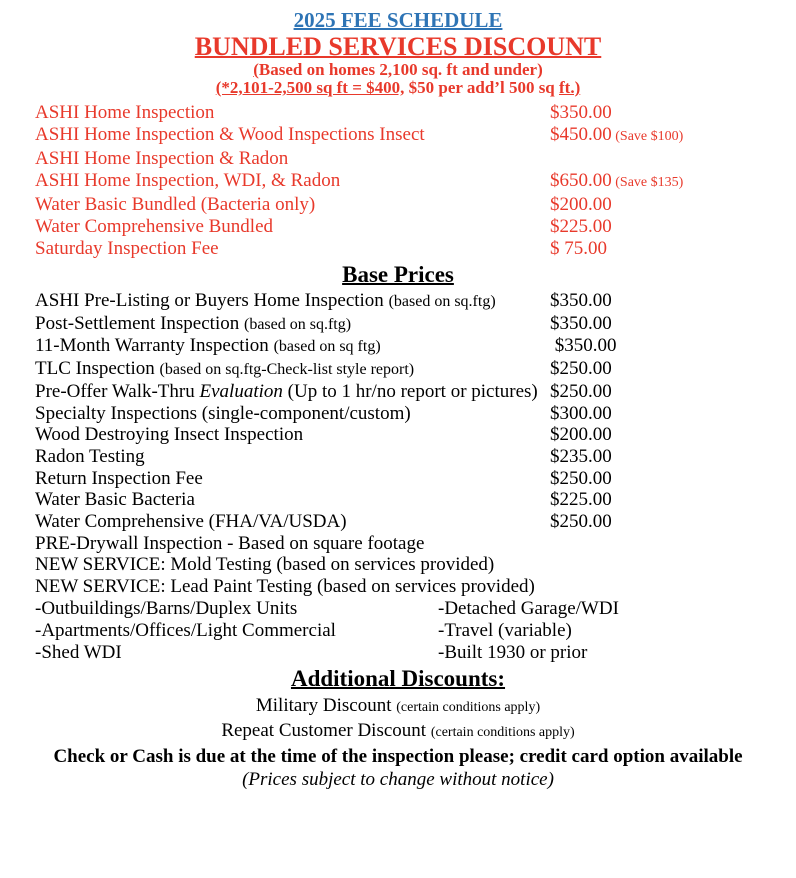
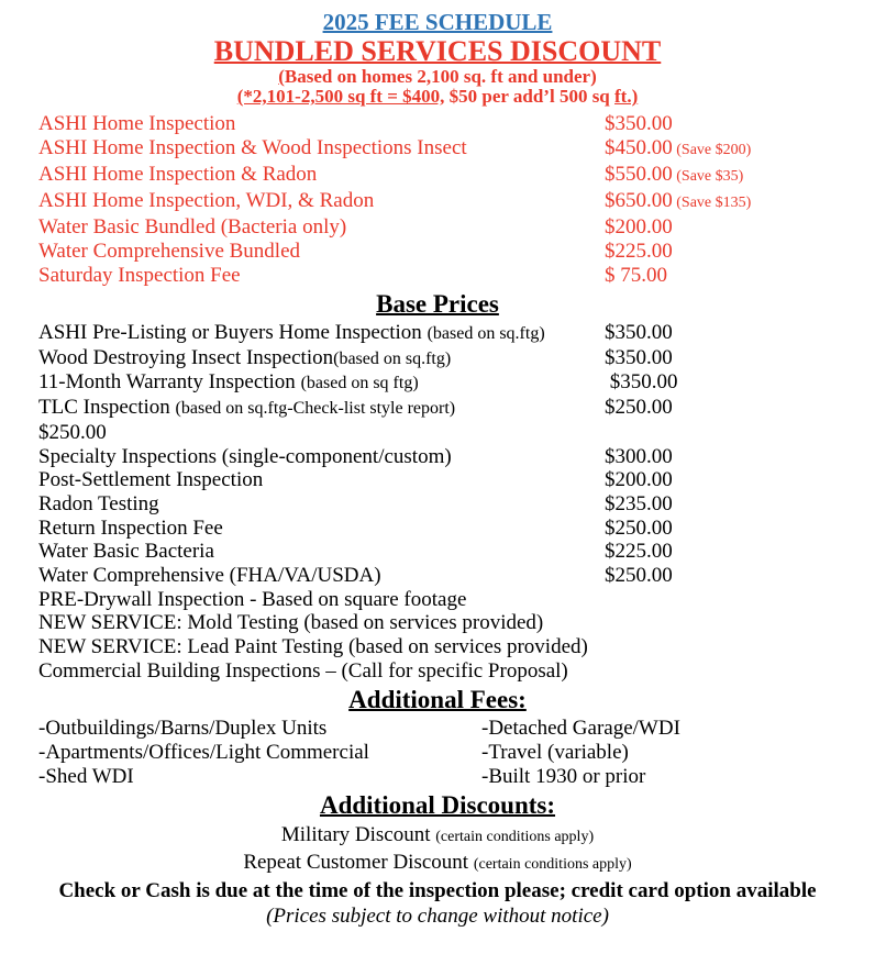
  2025 FEE SCHEDULE
  BUNDLED SERVICES DISCOUNT
  (Based on homes 2,100 sq. ft and under)
  (*2,101-2,500 sq ft = $400, $50 per add’l 500 sq ft.)
  ASHI Home Inspection
  $350.00
  ASHI Home Inspection & Wood Inspections Insect
- $450.00 (Save $100)
+ $450.00 (Save $200)
  ASHI Home Inspection & Radon
+ $550.00 (Save $35)
  ASHI Home Inspection, WDI, & Radon
  $650.00 (Save $135)
  Water Basic Bundled (Bacteria only)
  $200.00
  Water Comprehensive Bundled
  $225.00
  Saturday Inspection Fee
  $ 75.00
  Base Prices
  ASHI Pre-Listing or Buyers Home Inspection (based on sq.ftg)
  $350.00
- Post-Settlement Inspection (based on sq.ftg)
+ Wood Destroying Insect Inspection(based on sq.ftg)
  $350.00
  11-Month Warranty Inspection (based on sq ftg)
  $350.00
  TLC Inspection (based on sq.ftg-Check-list style report)
  $250.00
- Pre-Offer Walk-Thru Evaluation (Up to 1 hr/no report or pictures)
  $250.00
  Specialty Inspections (single-component/custom)
  $300.00
- Wood Destroying Insect Inspection
+ Post-Settlement Inspection
  $200.00
  Radon Testing
  $235.00
  Return Inspection Fee
  $250.00
  Water Basic Bacteria
  $225.00
  Water Comprehensive (FHA/VA/USDA)
  $250.00
  PRE-Drywall Inspection - Based on square footage
  NEW SERVICE: Mold Testing (based on services provided)
  NEW SERVICE: Lead Paint Testing (based on services provided)
+ Commercial Building Inspections – (Call for specific Proposal)
+ Additional Fees:
  -Outbuildings/Barns/Duplex Units
  -Detached Garage/WDI
  -Apartments/Offices/Light Commercial
  -Travel (variable)
  -Shed WDI
  -Built 1930 or prior
  Additional Discounts:
  Military Discount (certain conditions apply)
  Repeat Customer Discount (certain conditions apply)
  Check or Cash is due at the time of the inspection please; credit card option available
  (Prices subject to change without notice)
